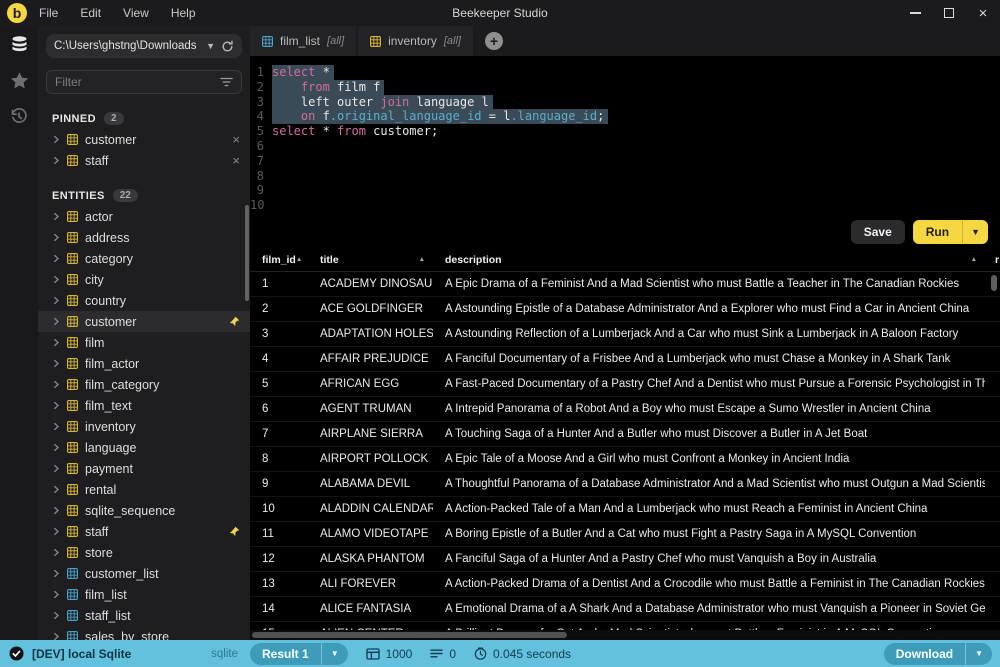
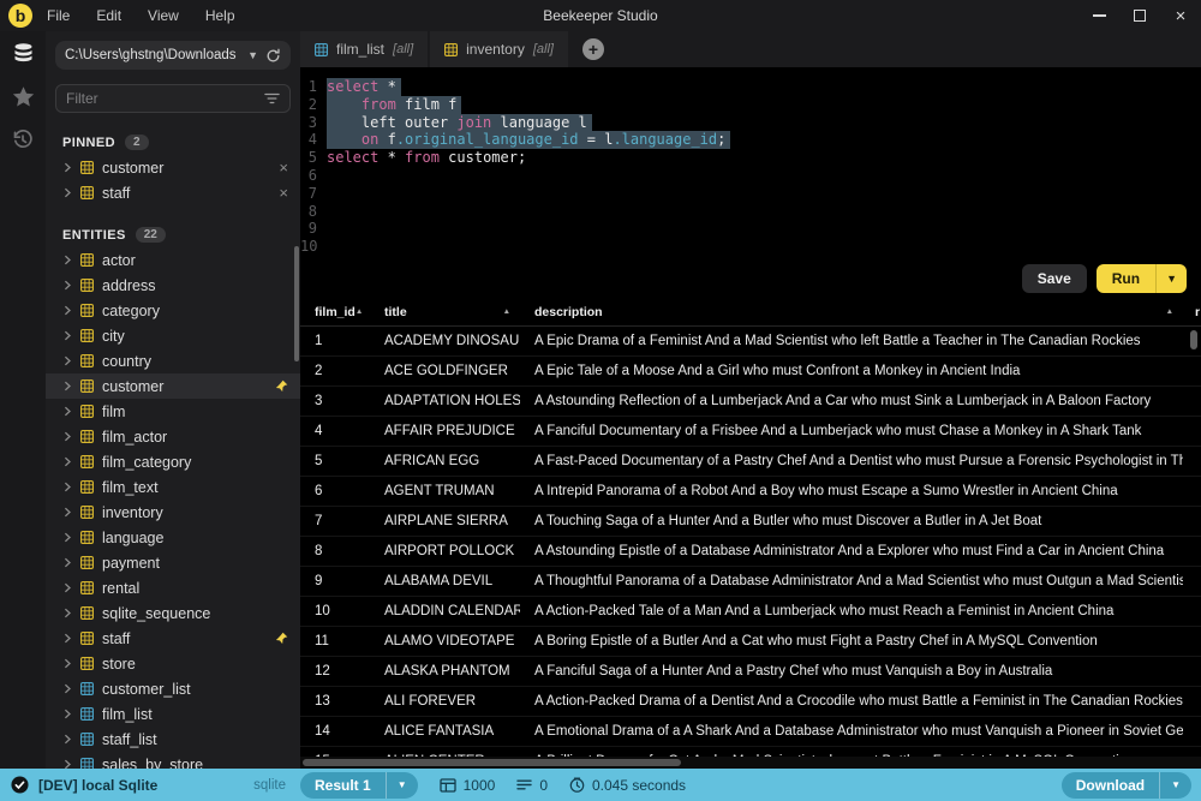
  b
  File
  Edit
  View
  Help
  Beekeeper Studio
  ×
  C:\Users\ghstng\Downloads
  ▼
  Filter
  PINNED
  2
  customer
  ×
  staff
  ×
  ENTITIES
  22
  actor
  address
  category
  city
  country
  customer
  film
  film_actor
  film_category
  film_text
  inventory
  language
  payment
  rental
  sqlite_sequence
  staff
  store
  customer_list
  film_list
  staff_list
  sales_by_store
  film_list
  [all]
  inventory
  [all]
  +
  1
  select *
  2
  from film f
  3
  left outer join language l
  4
  on f.original_language_id = l.language_id;
  5
  select * from customer;
  6
  7
  8
  9
  10
  Save
  Run
  ▼
  film_id
  title
  description
  r
  1
  ACADEMY DINOSAU
- A Epic Drama of a Feminist And a Mad Scientist who must Battle a Teacher in The Canadian Rockies
+ A Epic Drama of a Feminist And a Mad Scientist who left Battle a Teacher in The Canadian Rockies
  2
  ACE GOLDFINGER
- A Astounding Epistle of a Database Administrator And a Explorer who must Find a Car in Ancient China
+ A Epic Tale of a Moose And a Girl who must Confront a Monkey in Ancient India
  3
  ADAPTATION HOLES
  A Astounding Reflection of a Lumberjack And a Car who must Sink a Lumberjack in A Baloon Factory
  4
  AFFAIR PREJUDICE
  A Fanciful Documentary of a Frisbee And a Lumberjack who must Chase a Monkey in A Shark Tank
  5
  AFRICAN EGG
  A Fast-Paced Documentary of a Pastry Chef And a Dentist who must Pursue a Forensic Psychologist in Th
  6
  AGENT TRUMAN
  A Intrepid Panorama of a Robot And a Boy who must Escape a Sumo Wrestler in Ancient China
  7
  AIRPLANE SIERRA
  A Touching Saga of a Hunter And a Butler who must Discover a Butler in A Jet Boat
  8
  AIRPORT POLLOCK
- A Epic Tale of a Moose And a Girl who must Confront a Monkey in Ancient India
+ A Astounding Epistle of a Database Administrator And a Explorer who must Find a Car in Ancient China
  9
  ALABAMA DEVIL
  A Thoughtful Panorama of a Database Administrator And a Mad Scientist who must Outgun a Mad Scientis
  10
  ALADDIN CALENDAR
  A Action-Packed Tale of a Man And a Lumberjack who must Reach a Feminist in Ancient China
  11
  ALAMO VIDEOTAPE
- A Boring Epistle of a Butler And a Cat who must Fight a Pastry Saga in A MySQL Convention
+ A Boring Epistle of a Butler And a Cat who must Fight a Pastry Chef in A MySQL Convention
  12
  ALASKA PHANTOM
  A Fanciful Saga of a Hunter And a Pastry Chef who must Vanquish a Boy in Australia
  13
  ALI FOREVER
  A Action-Packed Drama of a Dentist And a Crocodile who must Battle a Feminist in The Canadian Rockies
  14
  ALICE FANTASIA
  A Emotional Drama of a A Shark And a Database Administrator who must Vanquish a Pioneer in Soviet Ge
  [DEV] local Sqlite
  sqlite
  Result 1
  ▼
  1000
  0
  0.045 seconds
  Download
  ▼
